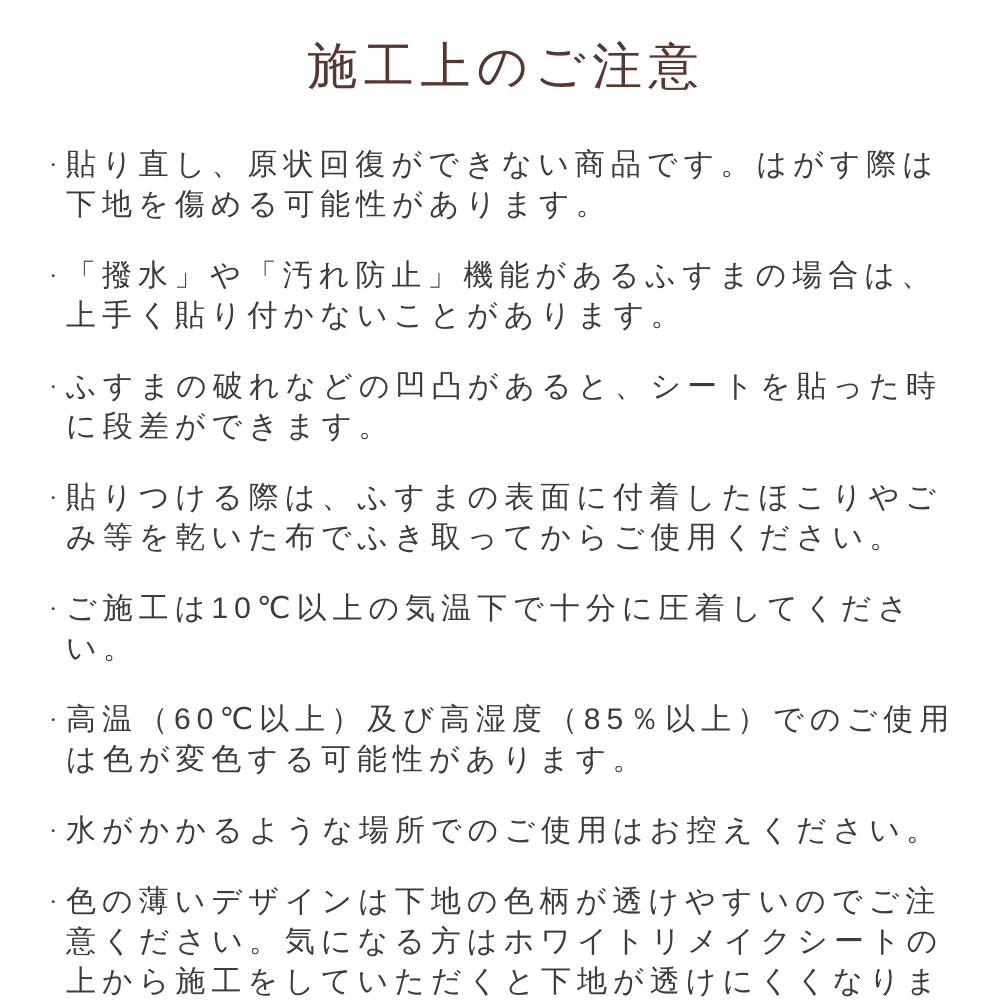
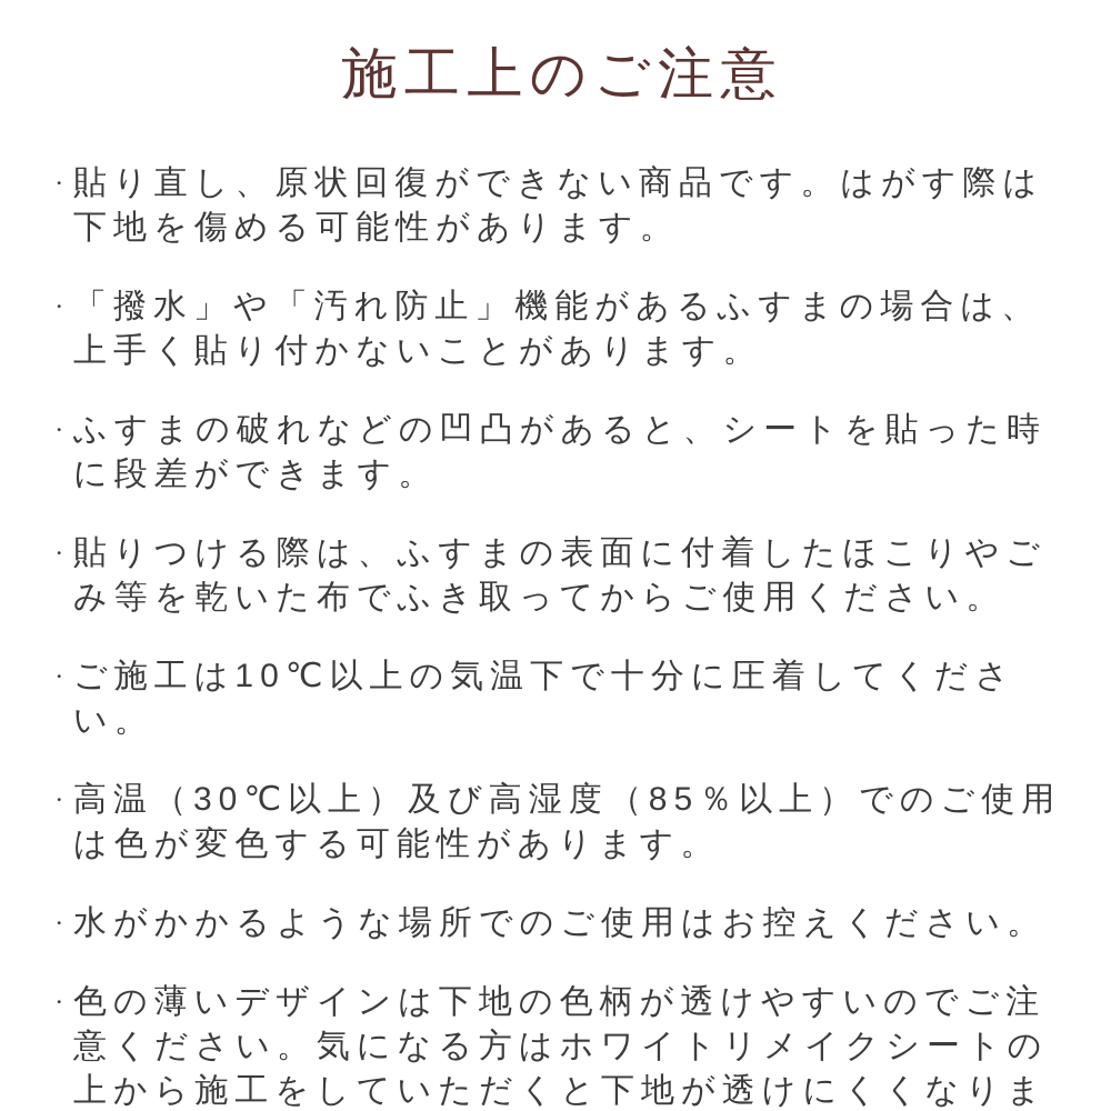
  施工上のご注意
  ・
  貼り直し、原状回復ができない商品です。はがす際は下地を傷める可能性があります。
  ・
  「撥水」や「汚れ防止」機能があるふすまの場合は、上手く貼り付かないことがあります。
  ・
  ふすまの破れなどの凹凸があると、シートを貼った時に段差ができます。
  ・
  貼りつける際は、ふすまの表面に付着したほこりやごみ等を乾いた布でふき取ってからご使用ください。
  ・
  ご施工は10℃以上の気温下で十分に圧着してください。
  ・
- 高温（60℃以上）及び高湿度（85％以上）でのご使用は色が変色する可能性があります。
+ 高温（30℃以上）及び高湿度（85％以上）でのご使用は色が変色する可能性があります。
  ・
  水がかかるような場所でのご使用はお控えください。
  ・
  色の薄いデザインは下地の色柄が透けやすいのでご注意ください。気になる方はホワイトリメイクシートの上から施工をしていただくと下地が透けにくくなりま
